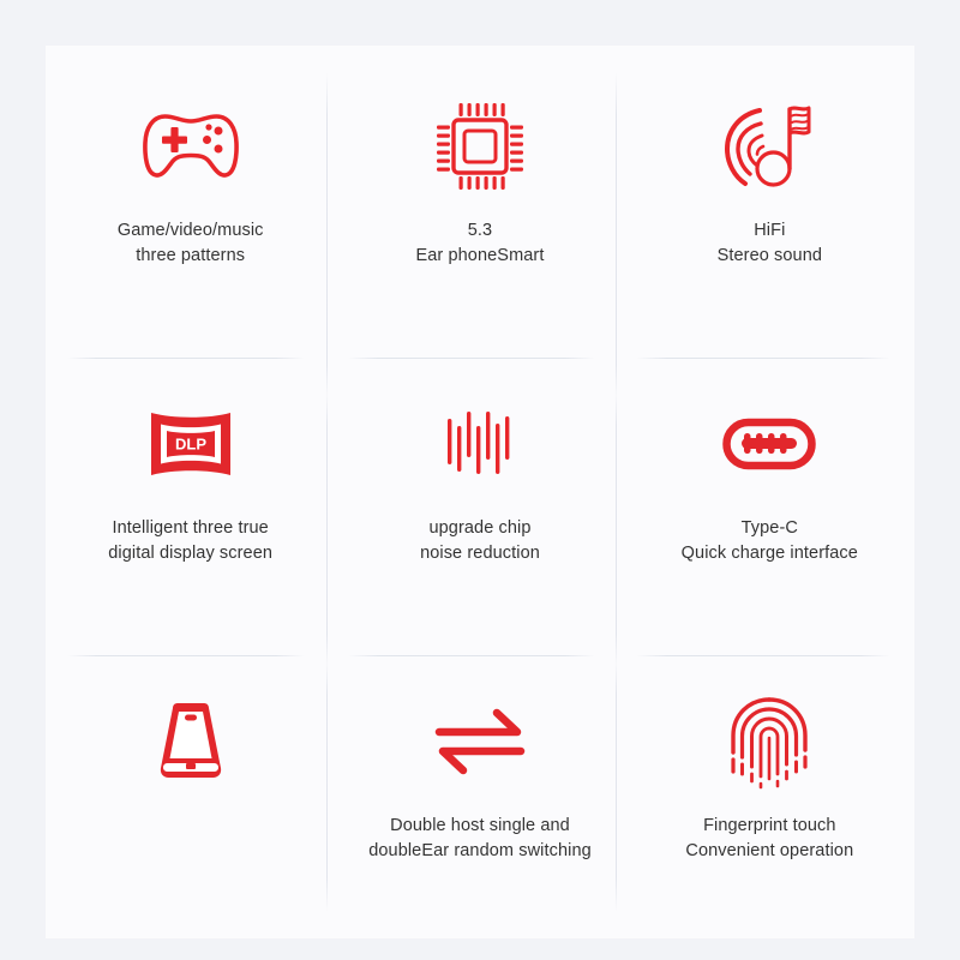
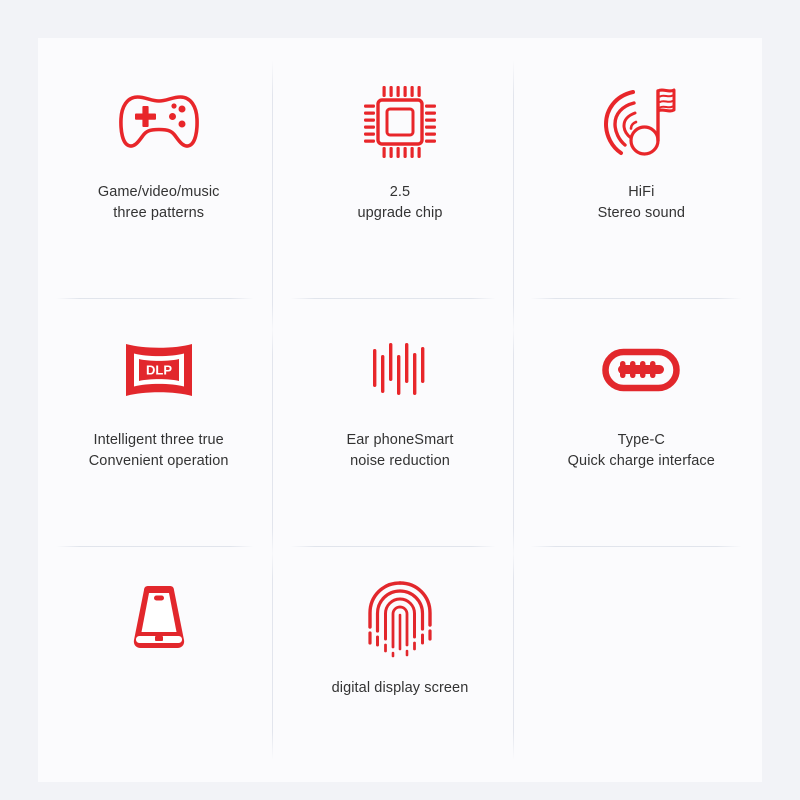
  Game/video/music
  three patterns
- 5.3
+ 2.5
- Ear phoneSmart
+ upgrade chip
  HiFi
  Stereo sound
  DLP
  Intelligent three true
- digital display screen
+ Convenient operation
- upgrade chip
+ Ear phoneSmart
  noise reduction
  Type-C
  Quick charge interface
- Double host single and
- doubleEar random switching
- Fingerprint touch
- Convenient operation
+ digital display screen
